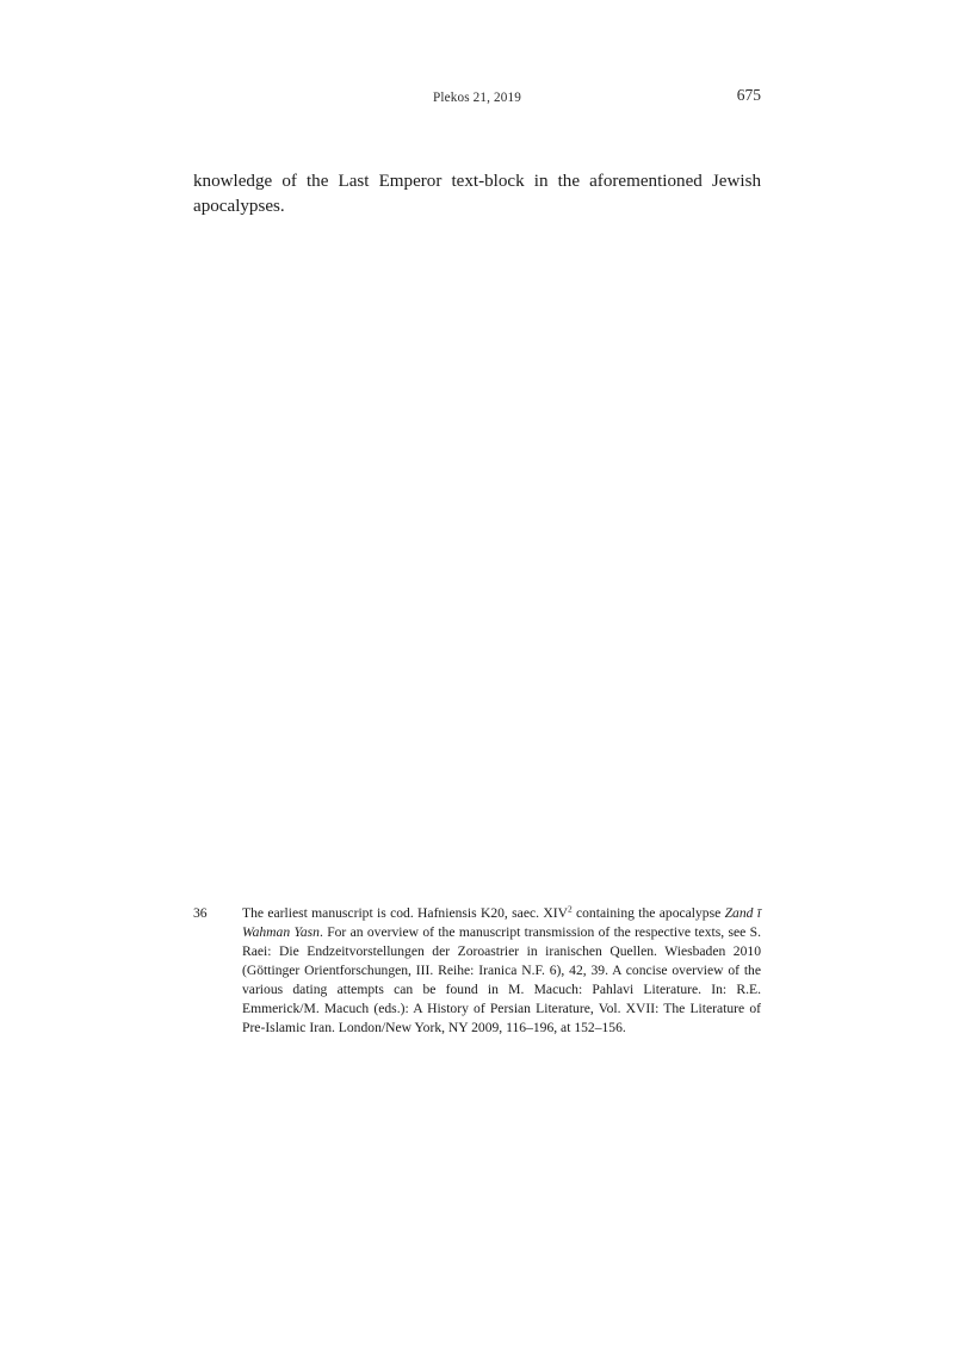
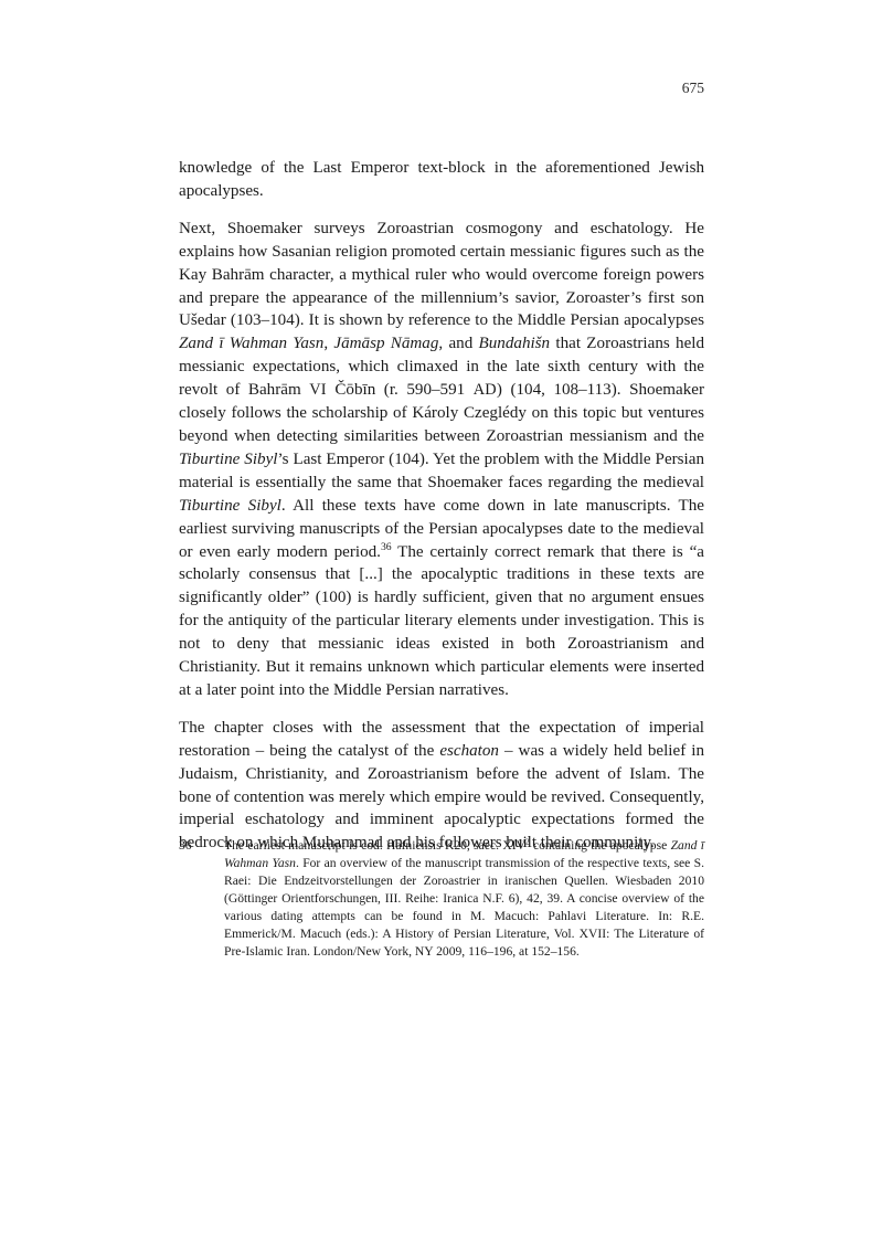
- Plekos 21, 2019
  675
  knowledge of the Last Emperor text-block in the aforementioned Jewish apocalypses.
+ Next, Shoemaker surveys Zoroastrian cosmogony and eschatology. He explains how Sasanian religion promoted certain messianic figures such as the Kay Bahrām character, a mythical ruler who would overcome foreign powers and prepare the appearance of the millennium’s savior, Zoroaster’s first son Ušedar (103–104). It is shown by reference to the Middle Persian apocalypses Zand ī Wahman Yasn, Jāmāsp Nāmag, and Bundahišn that Zoroastrians held messianic expectations, which climaxed in the late sixth century with the revolt of Bahrām VI Čōbīn (r. 590–591 AD) (104, 108–113). Shoemaker closely follows the scholarship of Károly Czeglédy on this topic but ventures beyond when detecting similarities between Zoroastrian messianism and the Tiburtine Sibyl’s Last Emperor (104). Yet the problem with the Middle Persian material is essentially the same that Shoemaker faces regarding the medieval Tiburtine Sibyl. All these texts have come down in late manuscripts. The earliest surviving manuscripts of the Persian apocalypses date to the medieval or even early modern period.36 The certainly correct remark that there is “a scholarly consensus that [...] the apocalyptic traditions in these texts are significantly older” (100) is hardly sufficient, given that no argument ensues for the antiquity of the particular literary elements under investigation. This is not to deny that messianic ideas existed in both Zoroastrianism and Christianity. But it remains unknown which particular elements were inserted at a later point into the Middle Persian narratives.
+ The chapter closes with the assessment that the expectation of imperial restoration – being the catalyst of the eschaton – was a widely held belief in Judaism, Christianity, and Zoroastrianism before the advent of Islam. The bone of contention was merely which empire would be revived. Consequently, imperial eschatology and imminent apocalyptic expectations formed the bedrock on which Muḥammad and his followers built their community.
  36
  The earliest manuscript is cod. Hafniensis K20, saec. XIV2 containing the apocalypse Zand ī Wahman Yasn. For an overview of the manuscript transmission of the respective texts, see S. Raei: Die Endzeitvorstellungen der Zoroastrier in iranischen Quellen. Wiesbaden 2010 (Göttinger Orientforschungen, III. Reihe: Iranica N.F. 6), 42, 39. A concise overview of the various dating attempts can be found in M. Macuch: Pahlavi Literature. In: R.E. Emmerick/M. Macuch (eds.): A History of Persian Literature, Vol. XVII: The Literature of Pre-Islamic Iran. London/New York, NY 2009, 116–196, at 152–156.
